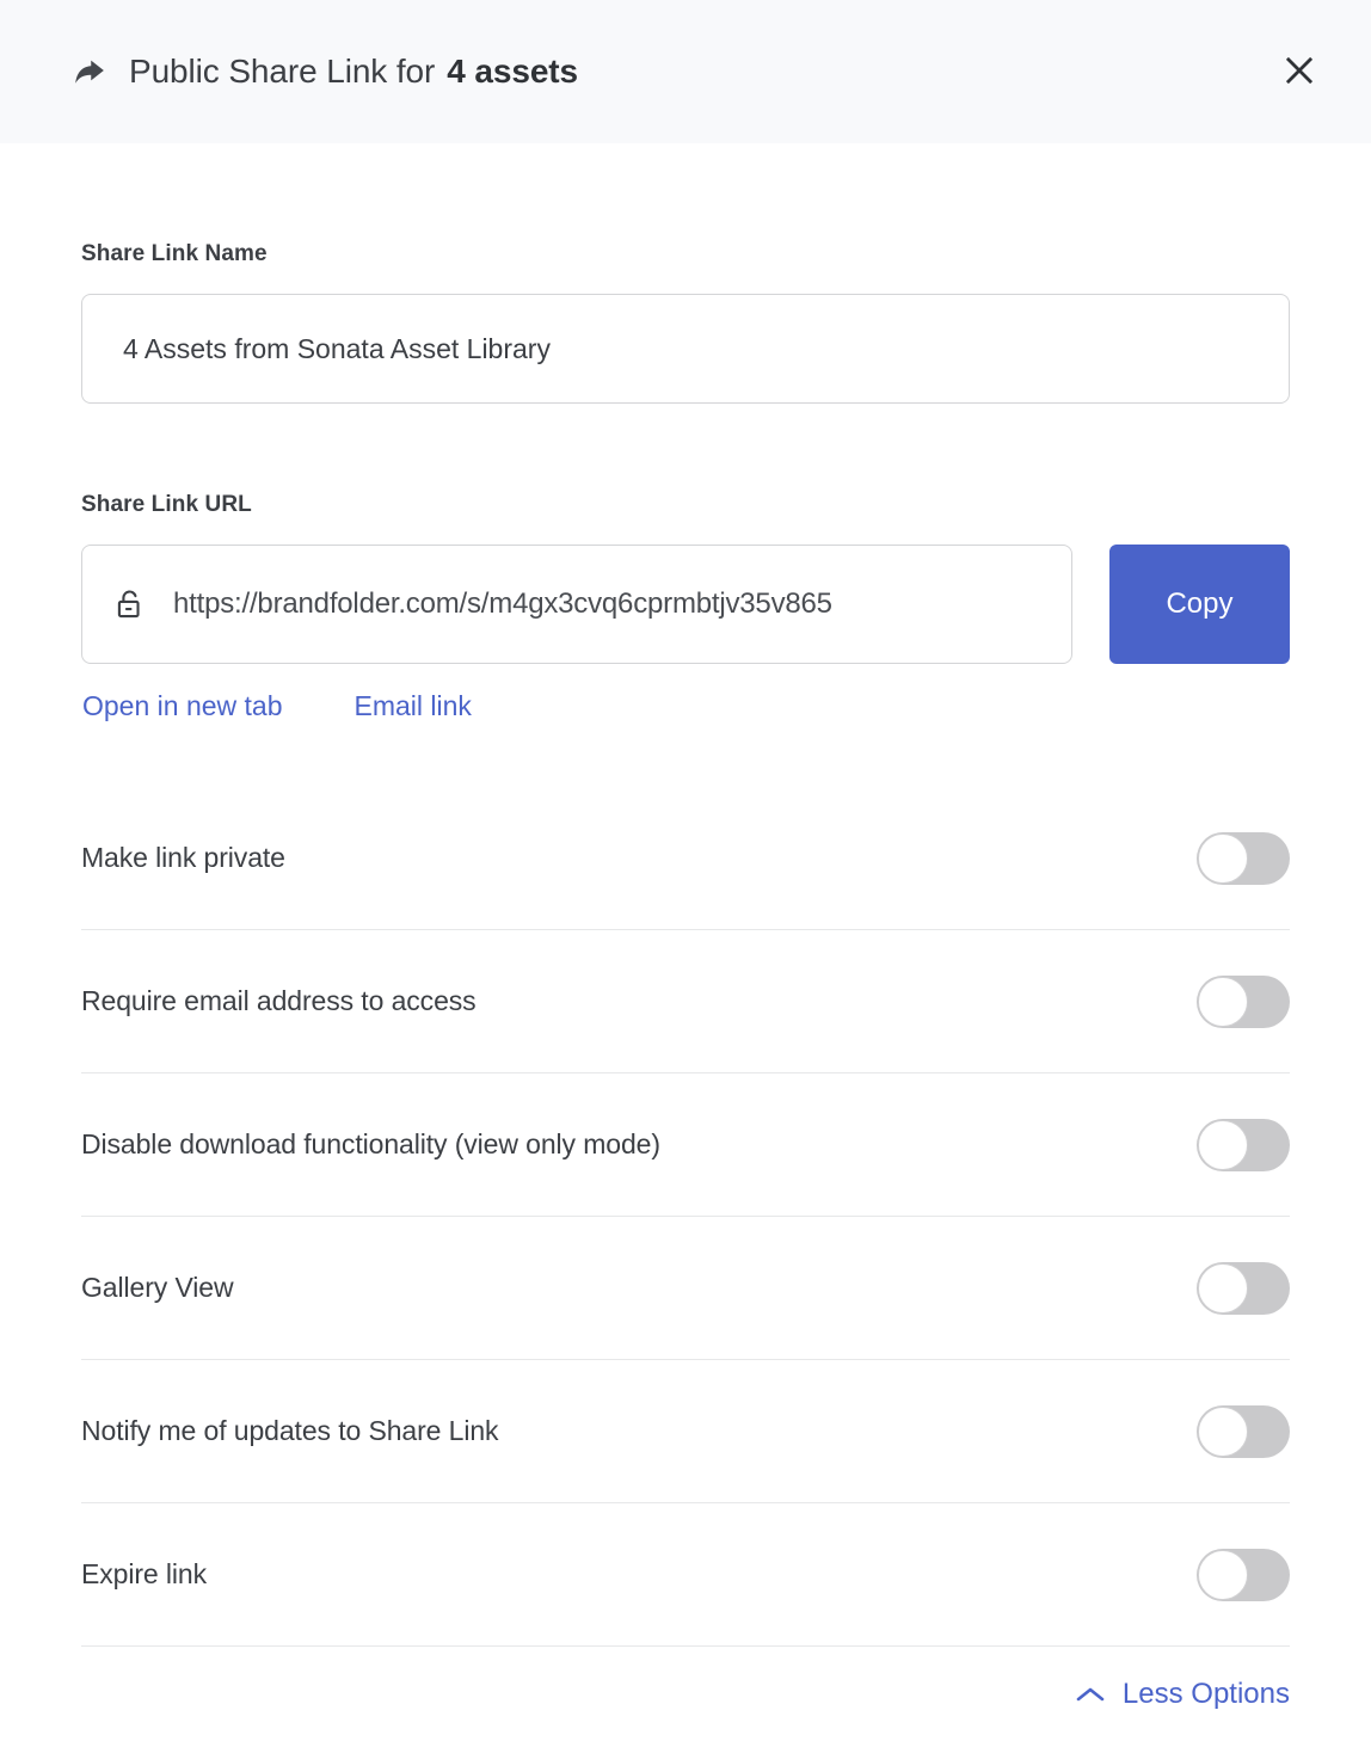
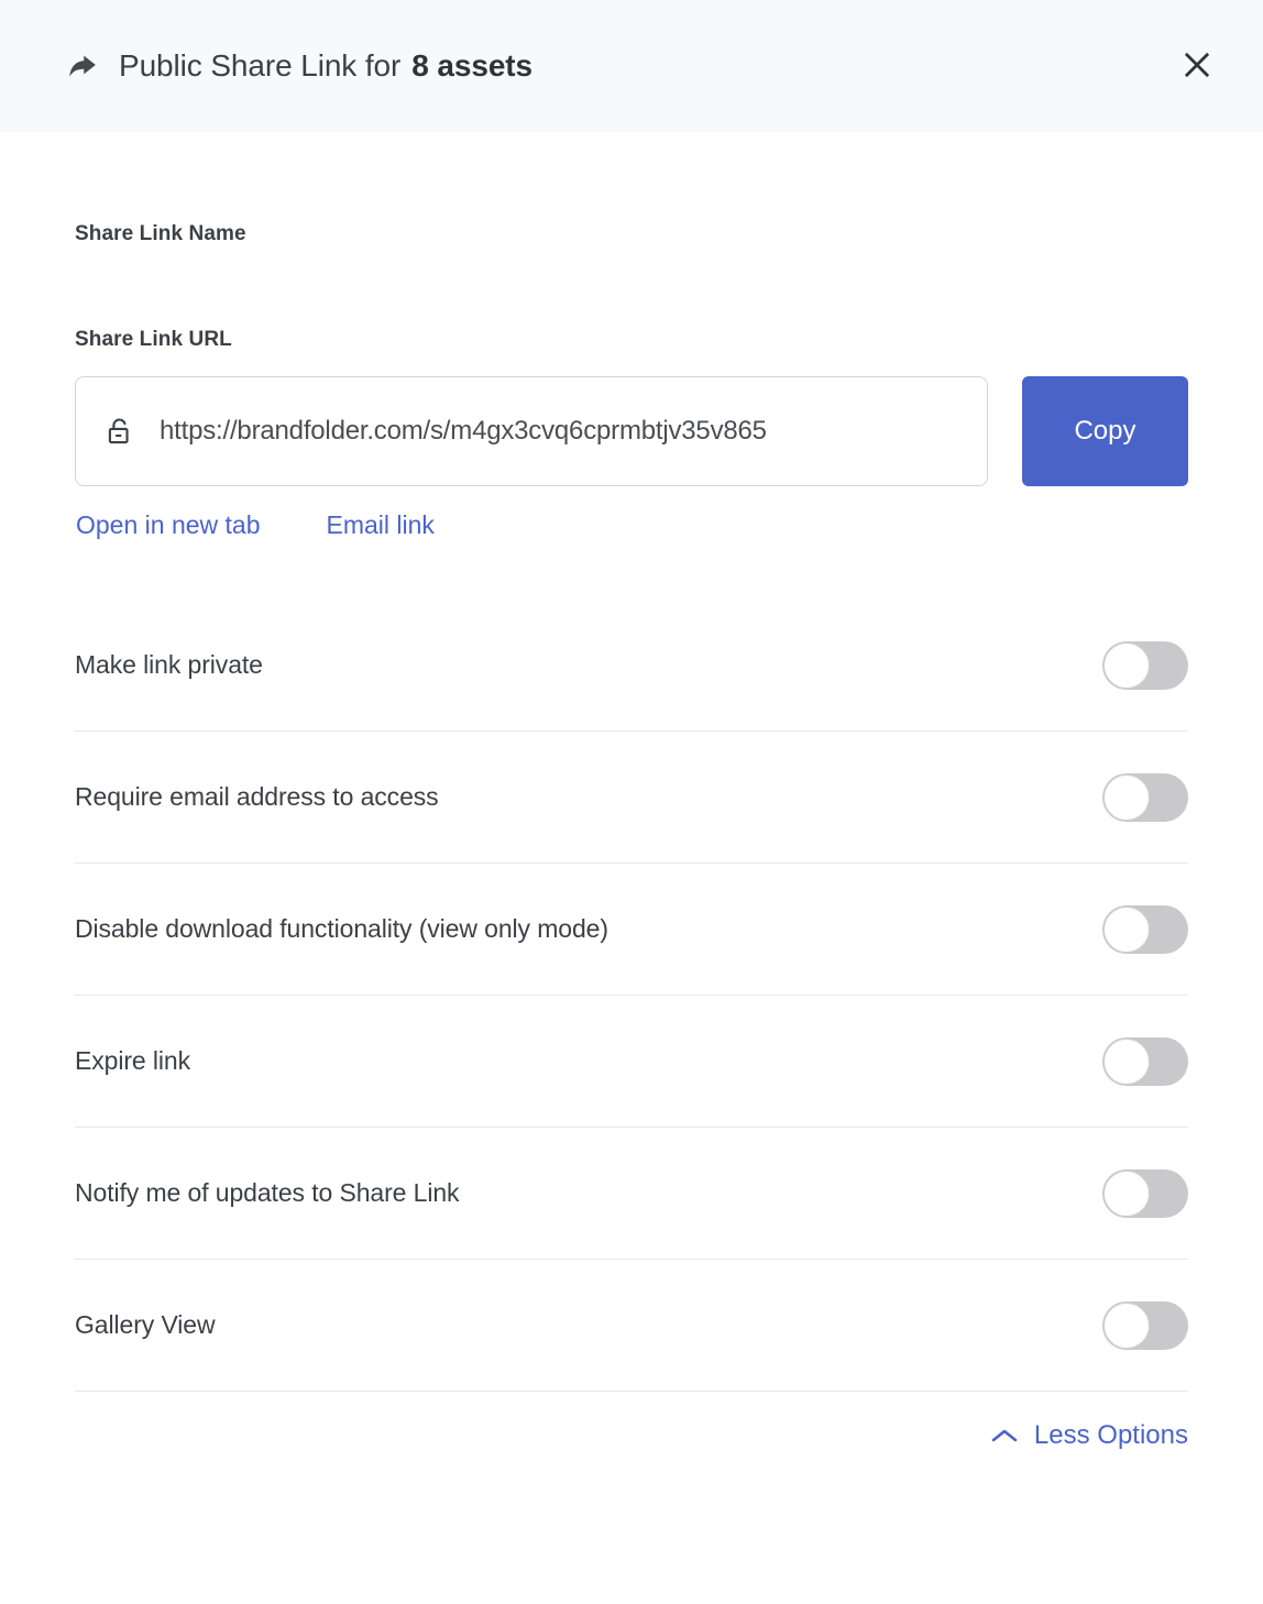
- Public Share Link for 4 assets
+ Public Share Link for 8 assets
  Share Link Name
- 4 Assets from Sonata Asset Library
  Share Link URL
  https://brandfolder.com/s/m4gx3cvq6cprmbtjv35v865
  Copy
  Open in new tab
  Email link
  Make link private
  Require email address to access
  Disable download functionality (view only mode)
- Gallery View
+ Expire link
  Notify me of updates to Share Link
- Expire link
+ Gallery View
  Less Options
